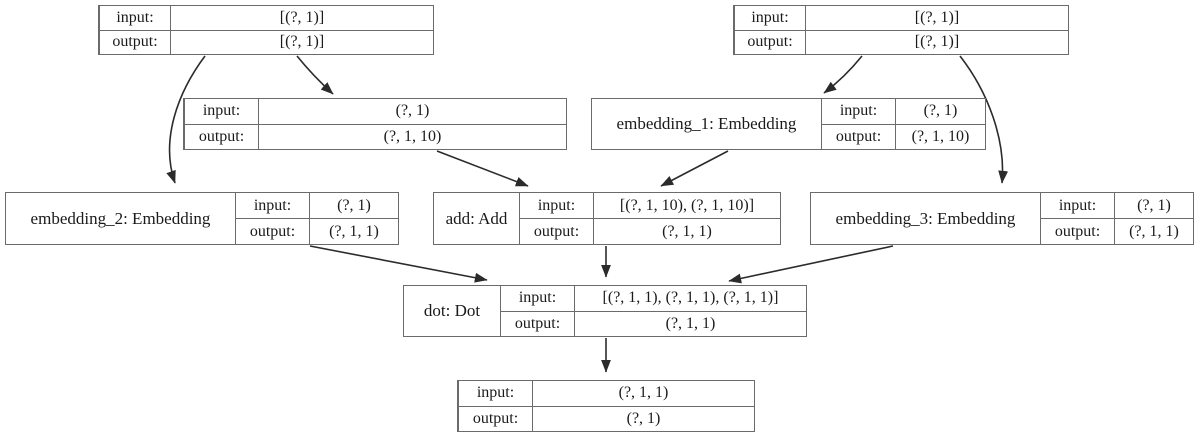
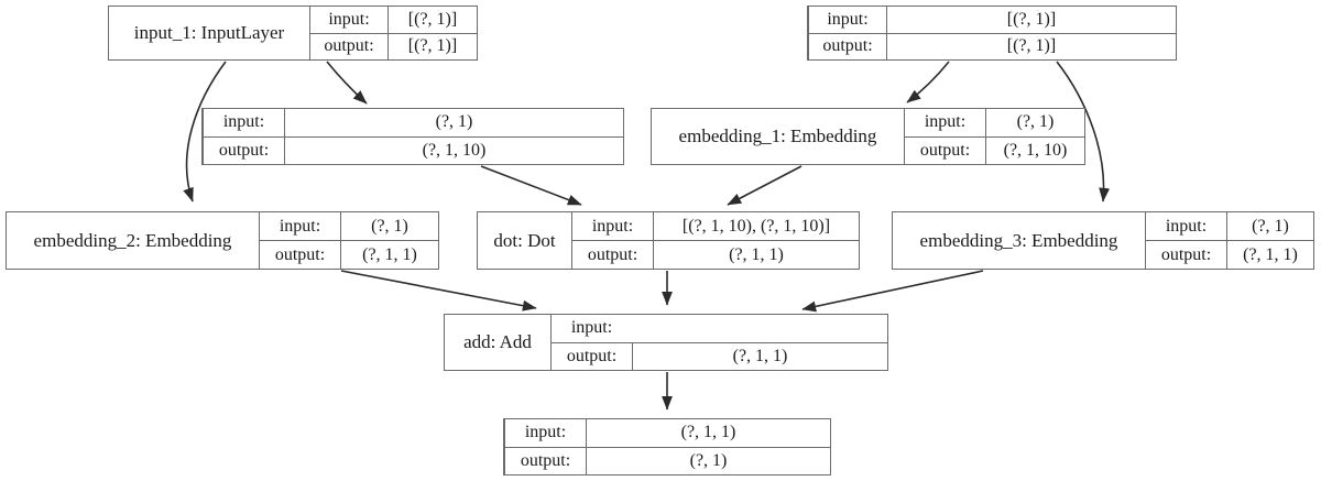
+ input_1: InputLayer
  input:
  [(?, 1)]
  output:
  [(?, 1)]
  input:
  [(?, 1)]
  output:
  [(?, 1)]
  input:
  (?, 1)
  output:
  (?, 1, 10)
  embedding_1: Embedding
  input:
  (?, 1)
  output:
  (?, 1, 10)
  embedding_2: Embedding
  input:
  (?, 1)
  output:
  (?, 1, 1)
- add: Add
+ dot: Dot
  input:
  [(?, 1, 10), (?, 1, 10)]
  output:
  (?, 1, 1)
  embedding_3: Embedding
  input:
  (?, 1)
  output:
  (?, 1, 1)
- dot: Dot
+ add: Add
  input:
- [(?, 1, 1), (?, 1, 1), (?, 1, 1)]
  output:
  (?, 1, 1)
  input:
  (?, 1, 1)
  output:
  (?, 1)
